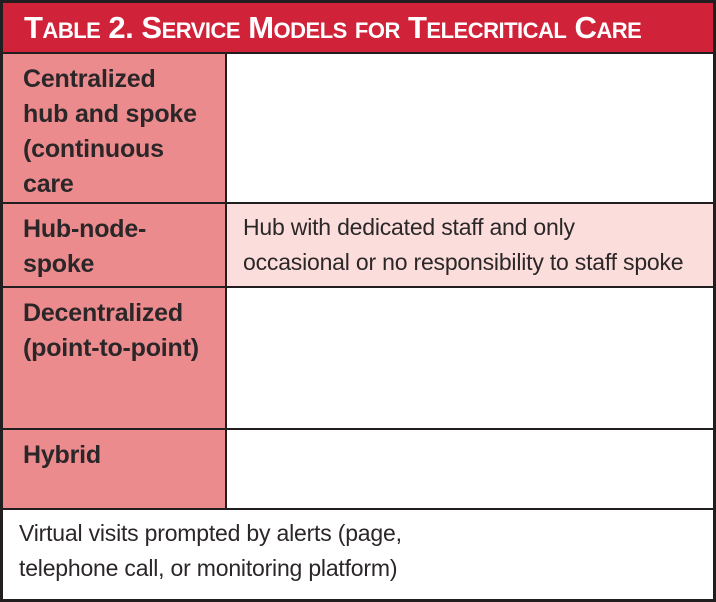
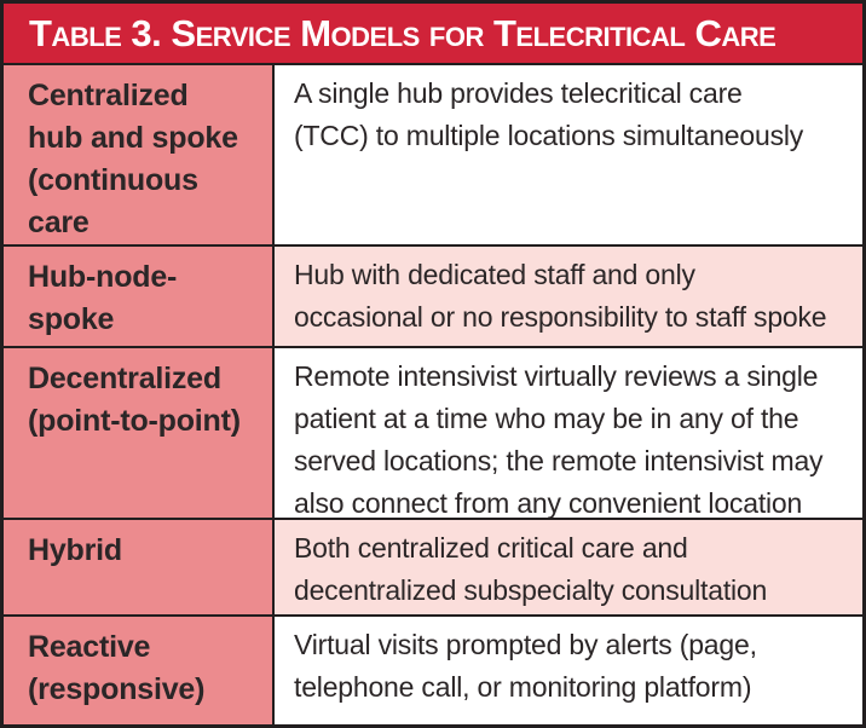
- Table 2. Service Models for Telecritical Care
+ Table 3. Service Models for Telecritical Care
  Centralized
  hub and spoke
  (continuous care
+ A single hub provides telecritical care
+ (TCC) to multiple locations simultaneously
  Hub-node-spoke
  Hub with dedicated staff and only
  occasional or no responsibility to staff spoke
  Decentralized
  (point-to-point)
+ Remote intensivist virtually reviews a single
+ patient at a time who may be in any of the
+ served locations; the remote intensivist may
+ also connect from any convenient location
  Hybrid
+ Both centralized critical care and
+ decentralized subspecialty consultation
+ Reactive
+ (responsive)
  Virtual visits prompted by alerts (page,
  telephone call, or monitoring platform)
